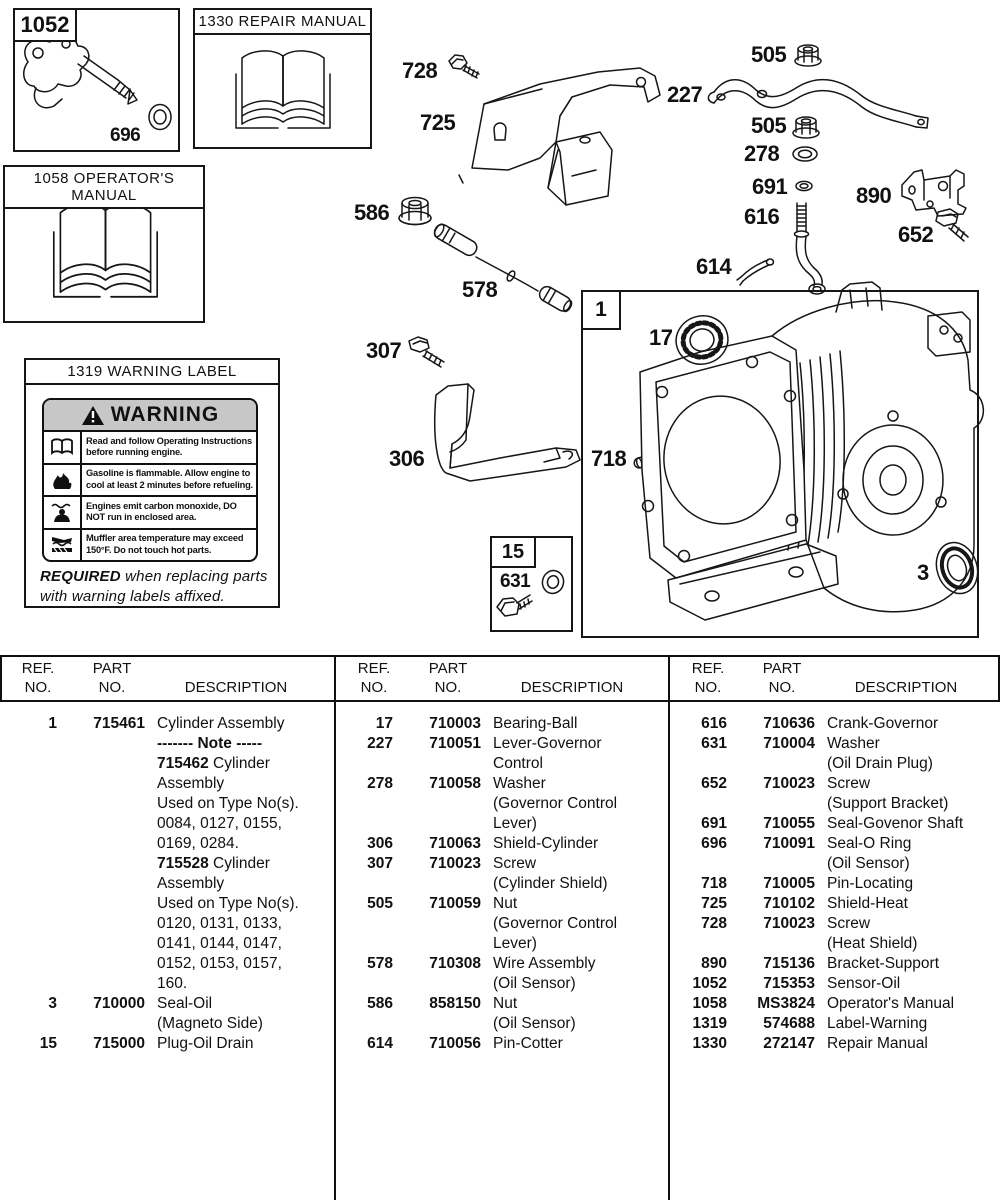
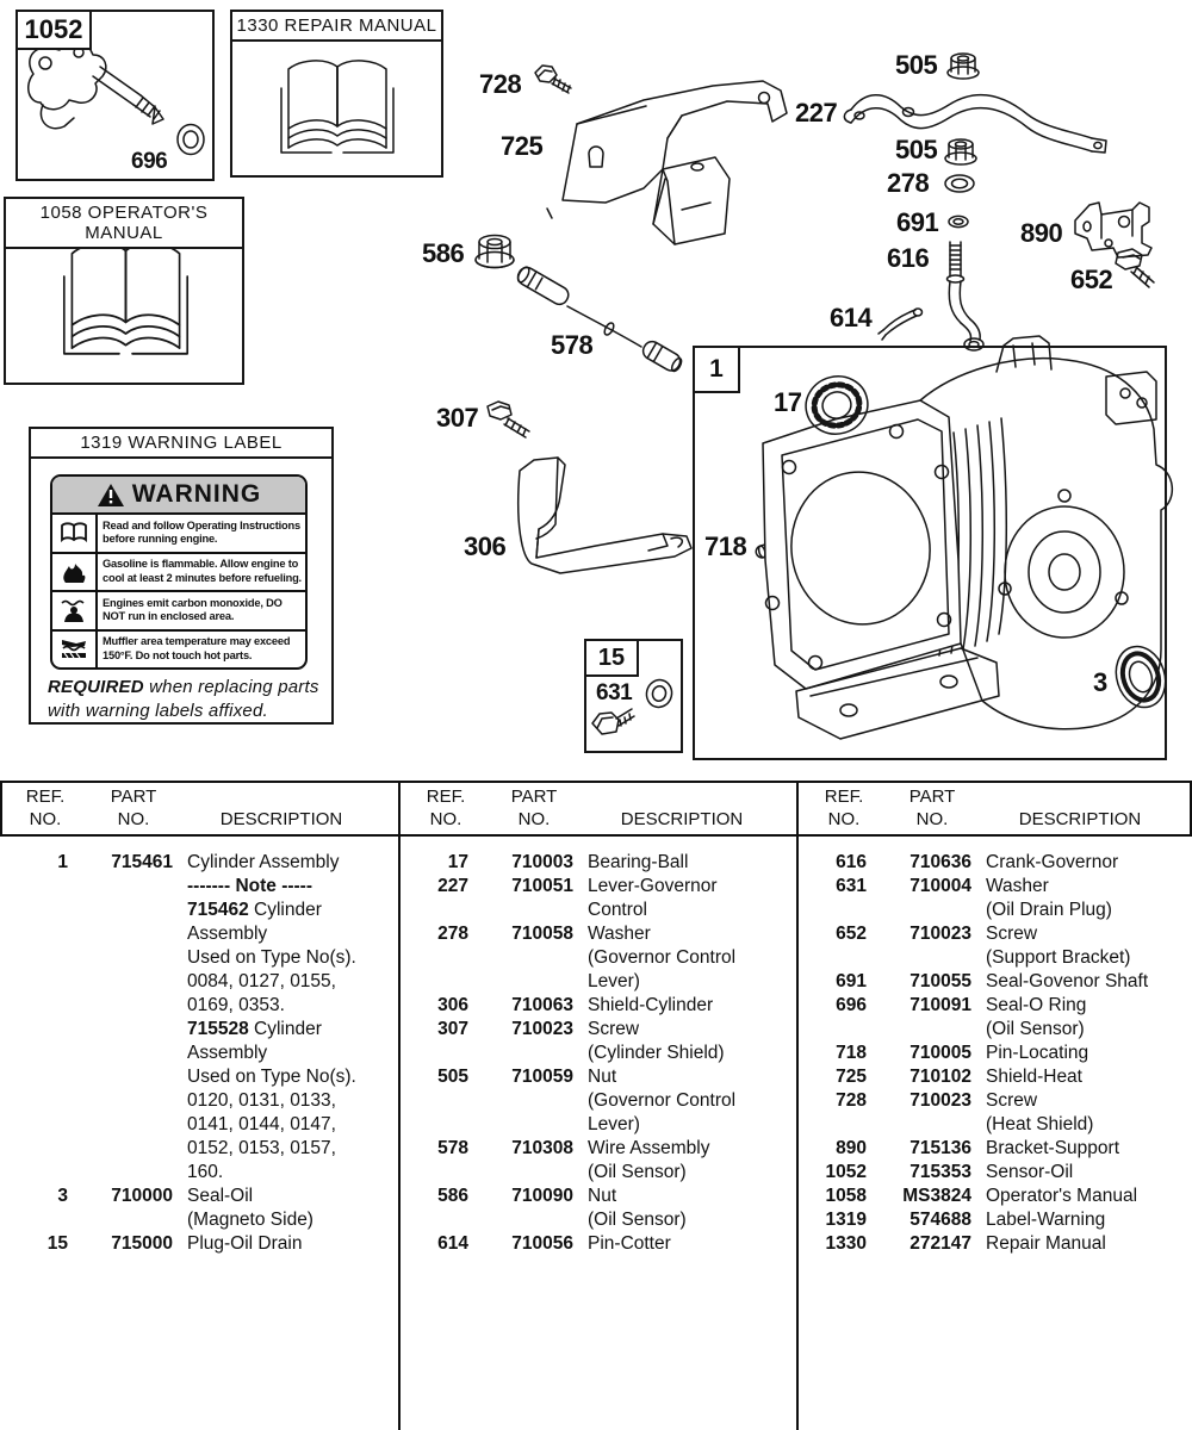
  1052
  696
  1330 REPAIR MANUAL
  1058 OPERATOR'S MANUAL
  1319 WARNING LABEL
  WARNING
  Read and follow Operating Instructions before running engine.
  Gasoline is flammable. Allow engine to cool at least 2 minutes before refueling.
  Engines emit carbon monoxide, DO NOT run in enclosed area.
  Muffler area temperature may exceed 150°F. Do not touch hot parts.
  REQUIRED when replacing parts with warning labels affixed.
  1
  15
  631
  728
  725
  586
  578
  227
  505
  505
  278
  691
  616
  890
  652
  614
  307
  306
  17
  718
  3
  REF.
  NO.
  PART
  NO.
  DESCRIPTION
  1
  715461
  Cylinder Assembly
  ------- Note -----
  715462 Cylinder
  Assembly
  Used on Type No(s).
  0084, 0127, 0155,
- 0169, 0284.
+ 0169, 0353.
  715528 Cylinder
  Assembly
  Used on Type No(s).
  0120, 0131, 0133,
  0141, 0144, 0147,
  0152, 0153, 0157,
  160.
  3
  710000
  Seal-Oil
  (Magneto Side)
  15
  715000
  Plug-Oil Drain
  REF.
  NO.
  PART
  NO.
  DESCRIPTION
  17
  710003
  Bearing-Ball
  227
  710051
  Lever-Governor
  Control
  278
  710058
  Washer
  (Governor Control
  Lever)
  306
  710063
  Shield-Cylinder
  307
  710023
  Screw
  (Cylinder Shield)
  505
  710059
  Nut
  (Governor Control
  Lever)
  578
  710308
  Wire Assembly
  (Oil Sensor)
  586
- 858150
+ 710090
  Nut
  (Oil Sensor)
  614
  710056
  Pin-Cotter
  REF.
  NO.
  PART
  NO.
  DESCRIPTION
  616
  710636
  Crank-Governor
  631
  710004
  Washer
  (Oil Drain Plug)
  652
  710023
  Screw
  (Support Bracket)
  691
  710055
  Seal-Govenor Shaft
  696
  710091
  Seal-O Ring
  (Oil Sensor)
  718
  710005
  Pin-Locating
  725
  710102
  Shield-Heat
  728
  710023
  Screw
  (Heat Shield)
  890
  715136
  Bracket-Support
  1052
  715353
  Sensor-Oil
  1058
  MS3824
  Operator's Manual
  1319
  574688
  Label-Warning
  1330
  272147
  Repair Manual
